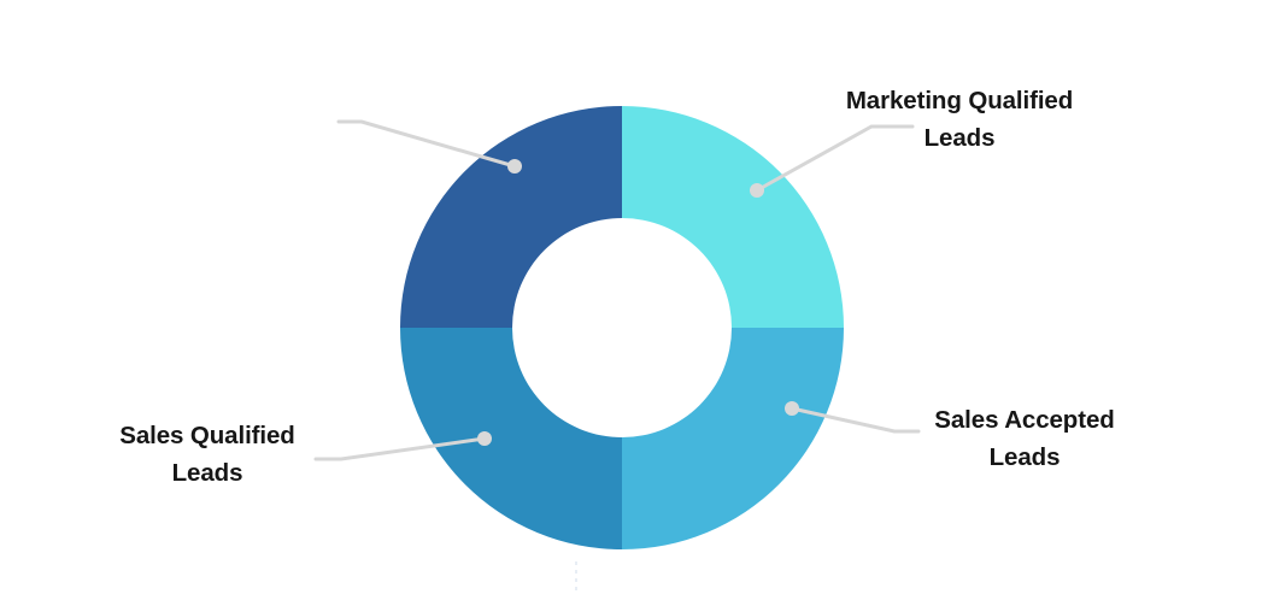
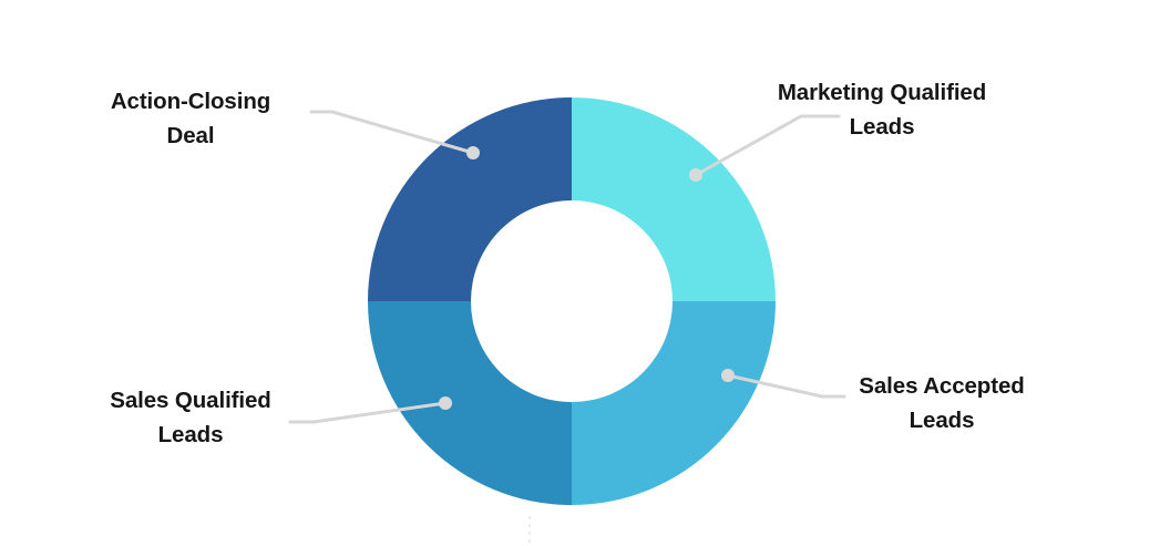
+ Action-Closing
+ Deal
  Marketing Qualified
  Leads
  Sales Qualified
  Leads
  Sales Accepted
  Leads
